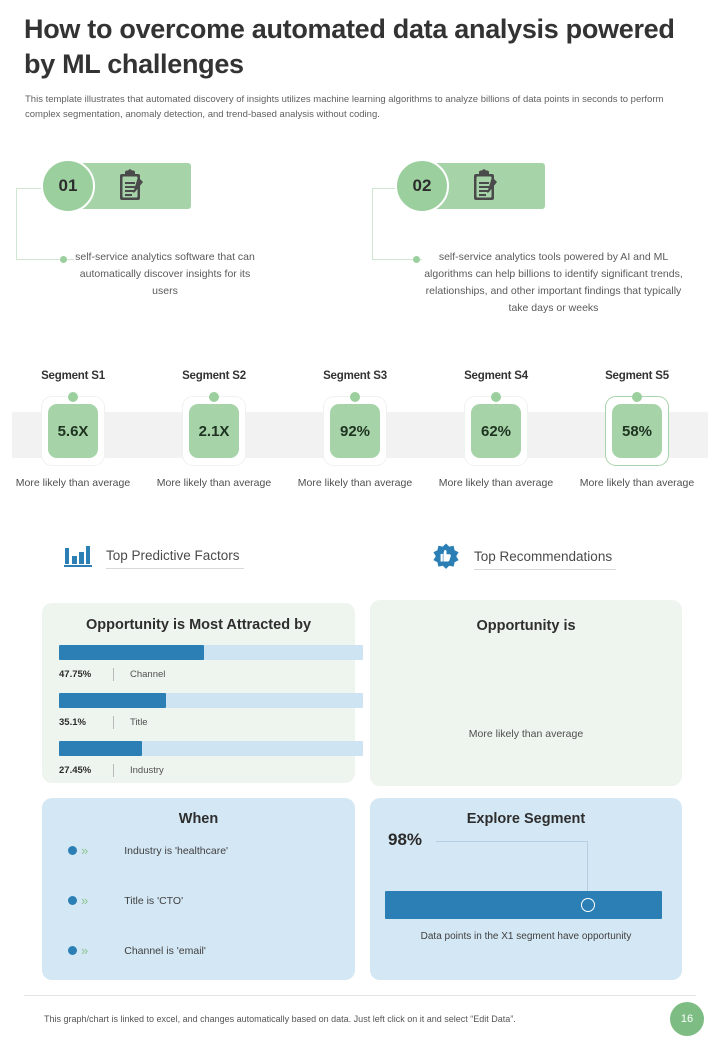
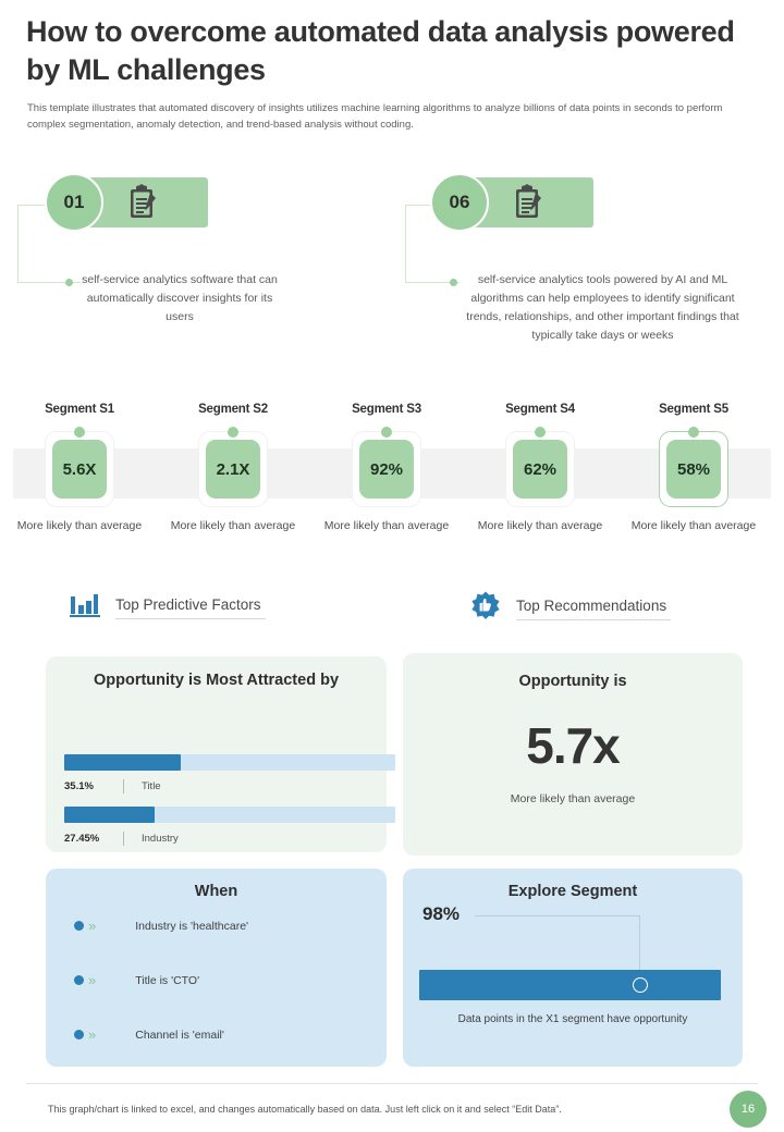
  How to overcome automated data analysis powered by ML challenges
  This template illustrates that automated discovery of insights utilizes machine learning algorithms to analyze billions of data points in seconds to perform complex segmentation, anomaly detection, and trend-based analysis without coding.
  01
  self-service analytics software that can automatically discover insights for its users
- 02
+ 06
- self-service analytics tools powered by AI and ML algorithms can help billions to identify significant trends, relationships, and other important findings that typically take days or weeks
+ self-service analytics tools powered by AI and ML algorithms can help employees to identify significant trends, relationships, and other important findings that typically take days or weeks
  Segment S1
  5.6X
  More likely than average
  Segment S2
  2.1X
  More likely than average
  Segment S3
  92%
  More likely than average
  Segment S4
  62%
  More likely than average
  Segment S5
  58%
  More likely than average
  Top Predictive Factors
  Top Recommendations
  Opportunity is Most Attracted by
- 47.75%
- Channel
  35.1%
  Title
  27.45%
  Industry
  Opportunity is
+ 5.7x
  More likely than average
  When
  »
  Industry is 'healthcare'
  »
  Title is 'CTO'
  »
  Channel is 'email'
  Explore Segment
  98%
  Data points in the X1 segment have opportunity
  This graph/chart is linked to excel, and changes automatically based on data. Just left click on it and select “Edit Data”.
  16
